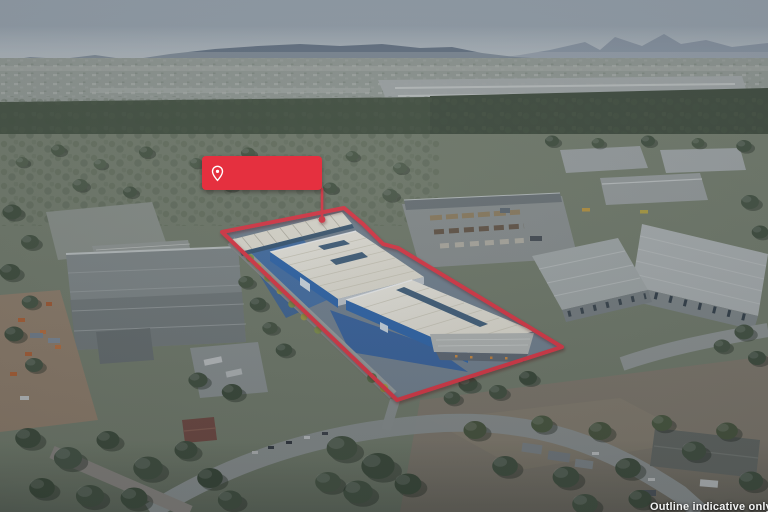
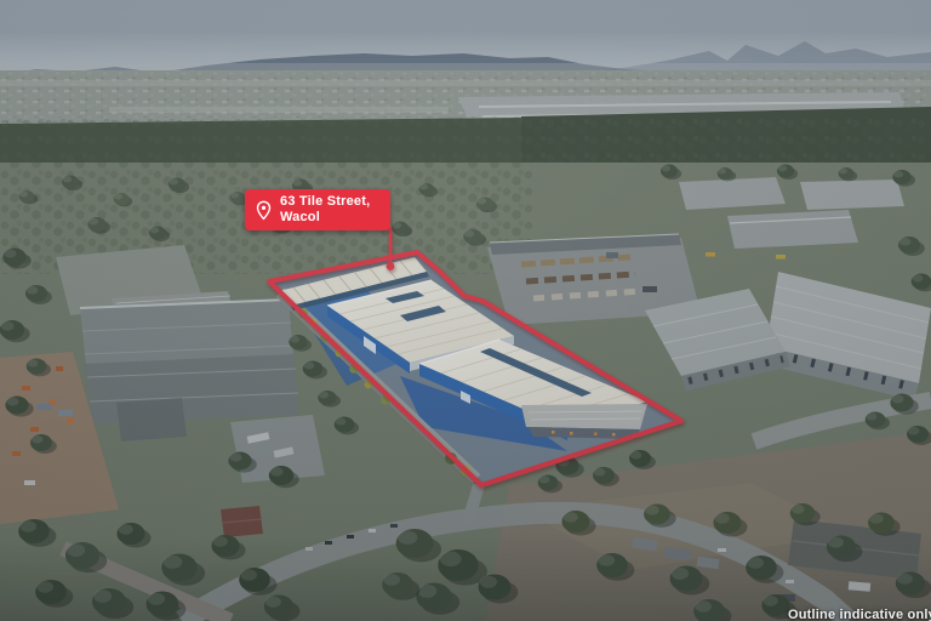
+ 63 Tile Street,
+ Wacol
  Outline indicative onl
